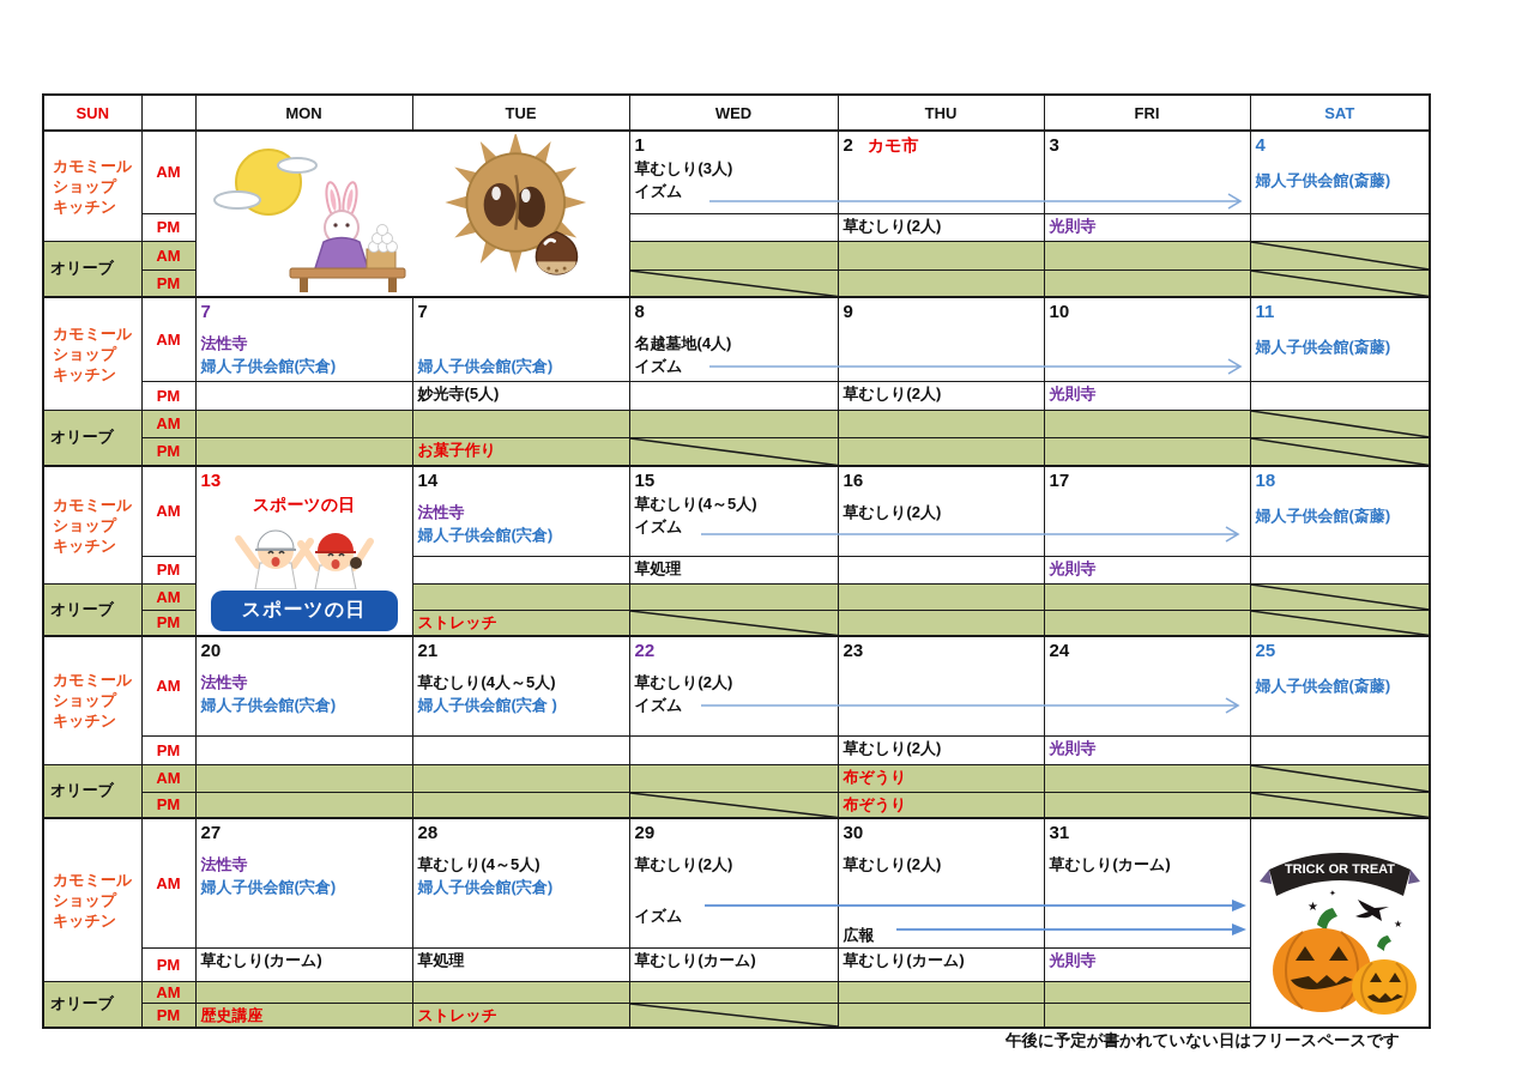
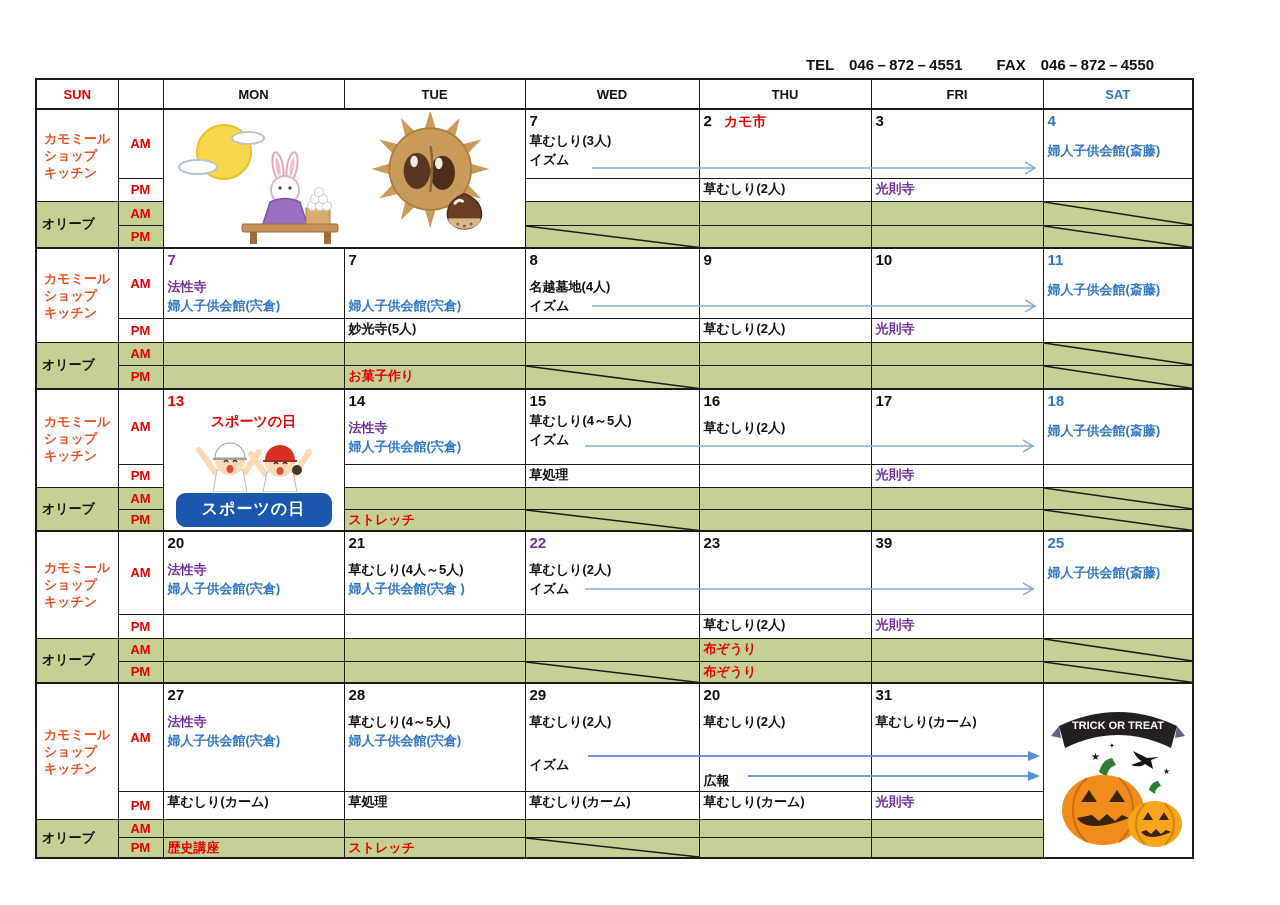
+ TEL 046－872－4551 FAX 046－872－4550
  SUN		MON	TUE	WED	THU	FRI	SAT
- カモミール ショップ キッチン	AM		1 草むしり(3人) イズム	2 カモ市	3	4 婦人子供会館(斎藤)
+ カモミール ショップ キッチン	AM		7 草むしり(3人) イズム	2 カモ市	3	4 婦人子供会館(斎藤)
  PM		草むしり(2人)	光則寺
  オリーブ	AM
  PM
  カモミール ショップ キッチン	AM	7 法性寺 婦人子供会館(宍倉)	7 婦人子供会館(宍倉)	8 名越墓地(4人) イズム	9	10	11 婦人子供会館(斎藤)
  PM		妙光寺(5人)		草むしり(2人)	光則寺
  オリーブ	AM
  PM		お菓子作り
  カモミール ショップ キッチン	AM	13 スポーツの日 スポーツの日	14 法性寺 婦人子供会館(宍倉)	15 草むしり(4～5人) イズム	16 草むしり(2人)	17	18 婦人子供会館(斎藤)
  PM		草処理		光則寺
  オリーブ	AM
  PM	ストレッチ
- カモミール ショップ キッチン	AM	20 法性寺 婦人子供会館(宍倉)	21 草むしり(4人～5人) 婦人子供会館(宍倉 )	22 草むしり(2人) イズム	23	24	25 婦人子供会館(斎藤)
+ カモミール ショップ キッチン	AM	20 法性寺 婦人子供会館(宍倉)	21 草むしり(4人～5人) 婦人子供会館(宍倉 )	22 草むしり(2人) イズム	23	39	25 婦人子供会館(斎藤)
  PM				草むしり(2人)	光則寺
  オリーブ	AM				布ぞうり
  PM				布ぞうり
- カモミール ショップ キッチン	AM	27 法性寺 婦人子供会館(宍倉)	28 草むしり(4～5人) 婦人子供会館(宍倉)	29 草むしり(2人) イズム	30 草むしり(2人) 広報	31 草むしり(カーム)	TRICK OR TREAT ★ ★
+ カモミール ショップ キッチン	AM	27 法性寺 婦人子供会館(宍倉)	28 草むしり(4～5人) 婦人子供会館(宍倉)	29 草むしり(2人) イズム	20 草むしり(2人) 広報	31 草むしり(カーム)	TRICK OR TREAT ★ ★
  PM	草むしり(カーム)	草処理	草むしり(カーム)	草むしり(カーム)	光則寺
  オリーブ	AM
  PM	歴史講座	ストレッチ
- 午後に予定が書かれていない日はフリースペースです
